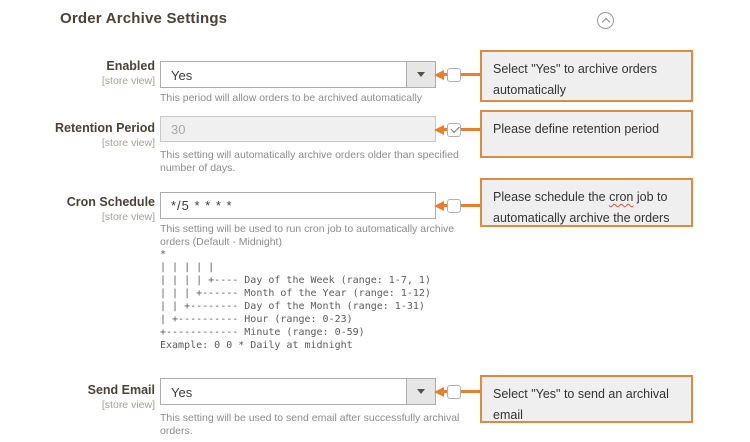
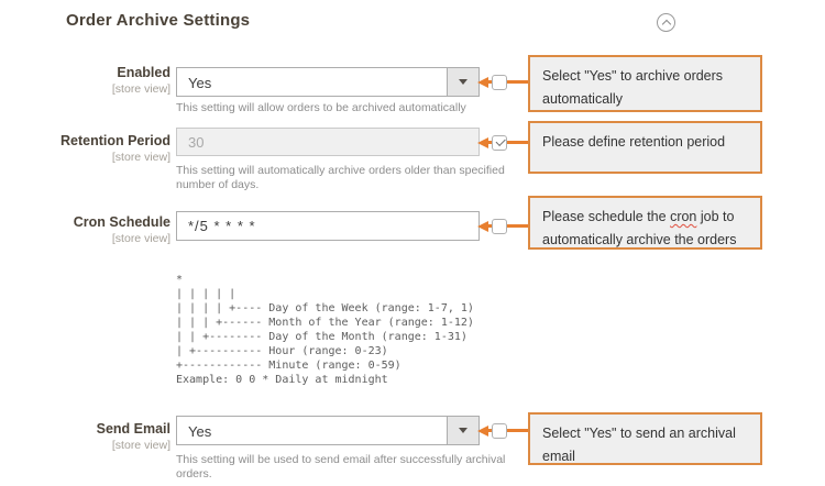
  Order Archive Settings
  Enabled
  [store view]
  Yes
- This period will allow orders to be archived automatically
+ This setting will allow orders to be archived automatically
  Select "Yes" to archive orders
  automatically
  Retention Period
  [store view]
  30
  This setting will automatically archive orders older than specified
  number of days.
  Please define retention period
  Cron Schedule
  [store view]
  */5 * * * *
- This setting will be used to run cron job to automatically archive
- orders (Default - Midnight)
  *
  | | | | |
  | | | | +---- Day of the Week (range: 1-7, 1)
  | | | +------ Month of the Year (range: 1-12)
  | | +-------- Day of the Month (range: 1-31)
  | +---------- Hour (range: 0-23)
  +------------ Minute (range: 0-59)
  Example: 0 0 * Daily at midnight
  Please schedule the cron job to
  automatically archive the orders
  Send Email
  [store view]
  Yes
  This setting will be used to send email after successfully archival
  orders.
  Select "Yes" to send an archival
  email
